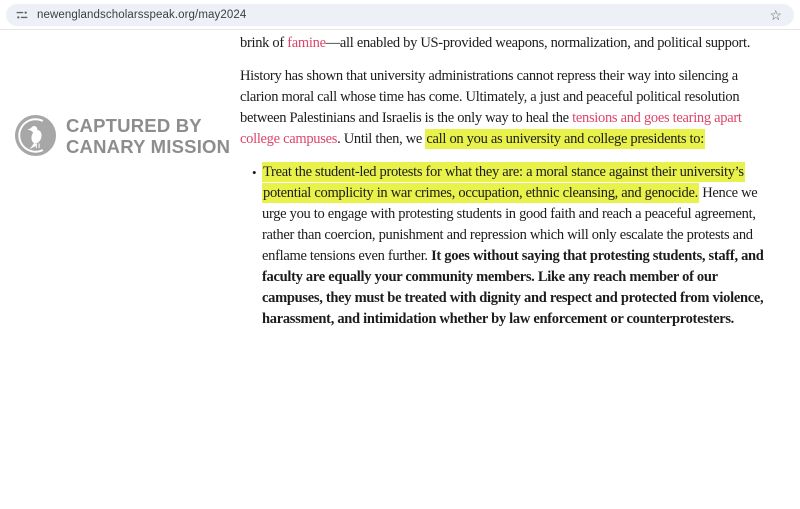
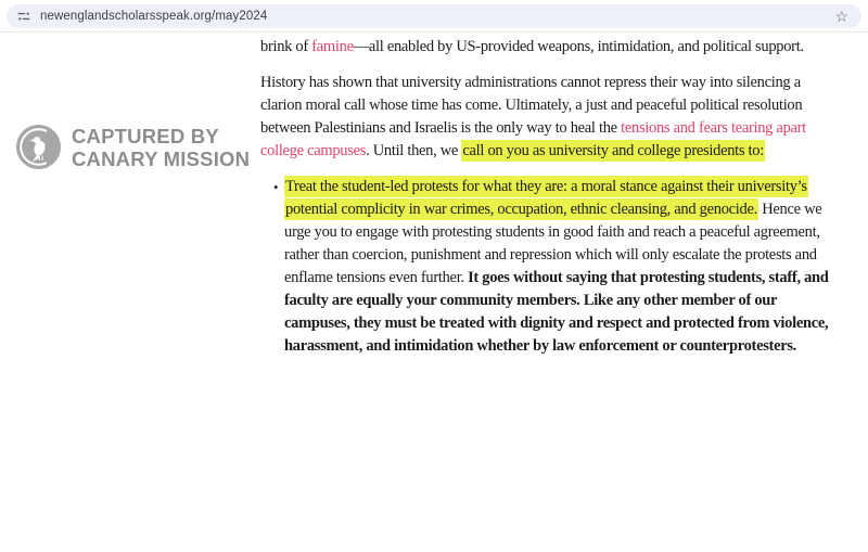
  newenglandscholarsspeak.org/may2024
  ☆
  CAPTURED BY
  CANARY MISSION
- brink of famine—all enabled by US-provided weapons, normalization, and political support.
+ brink of famine—all enabled by US-provided weapons, intimidation, and political support.
- History has shown that university administrations cannot repress their way into silencing a clarion moral call whose time has come. Ultimately, a just and peaceful political resolution between Palestinians and Israelis is the only way to heal the tensions and goes tearing apart college campuses. Until then, we call on you as university and college presidents to:
+ History has shown that university administrations cannot repress their way into silencing a clarion moral call whose time has come. Ultimately, a just and peaceful political resolution between Palestinians and Israelis is the only way to heal the tensions and fears tearing apart college campuses. Until then, we call on you as university and college presidents to:
  •
- Treat the student-led protests for what they are: a moral stance against their university’s potential complicity in war crimes, occupation, ethnic cleansing, and genocide. Hence we urge you to engage with protesting students in good faith and reach a peaceful agreement, rather than coercion, punishment and repression which will only escalate the protests and enflame tensions even further. It goes without saying that protesting students, staff, and faculty are equally your community members. Like any reach member of our campuses, they must be treated with dignity and respect and protected from violence, harassment, and intimidation whether by law enforcement or counterprotesters.
+ Treat the student-led protests for what they are: a moral stance against their university’s potential complicity in war crimes, occupation, ethnic cleansing, and genocide. Hence we urge you to engage with protesting students in good faith and reach a peaceful agreement, rather than coercion, punishment and repression which will only escalate the protests and enflame tensions even further. It goes without saying that protesting students, staff, and faculty are equally your community members. Like any other member of our campuses, they must be treated with dignity and respect and protected from violence, harassment, and intimidation whether by law enforcement or counterprotesters.
